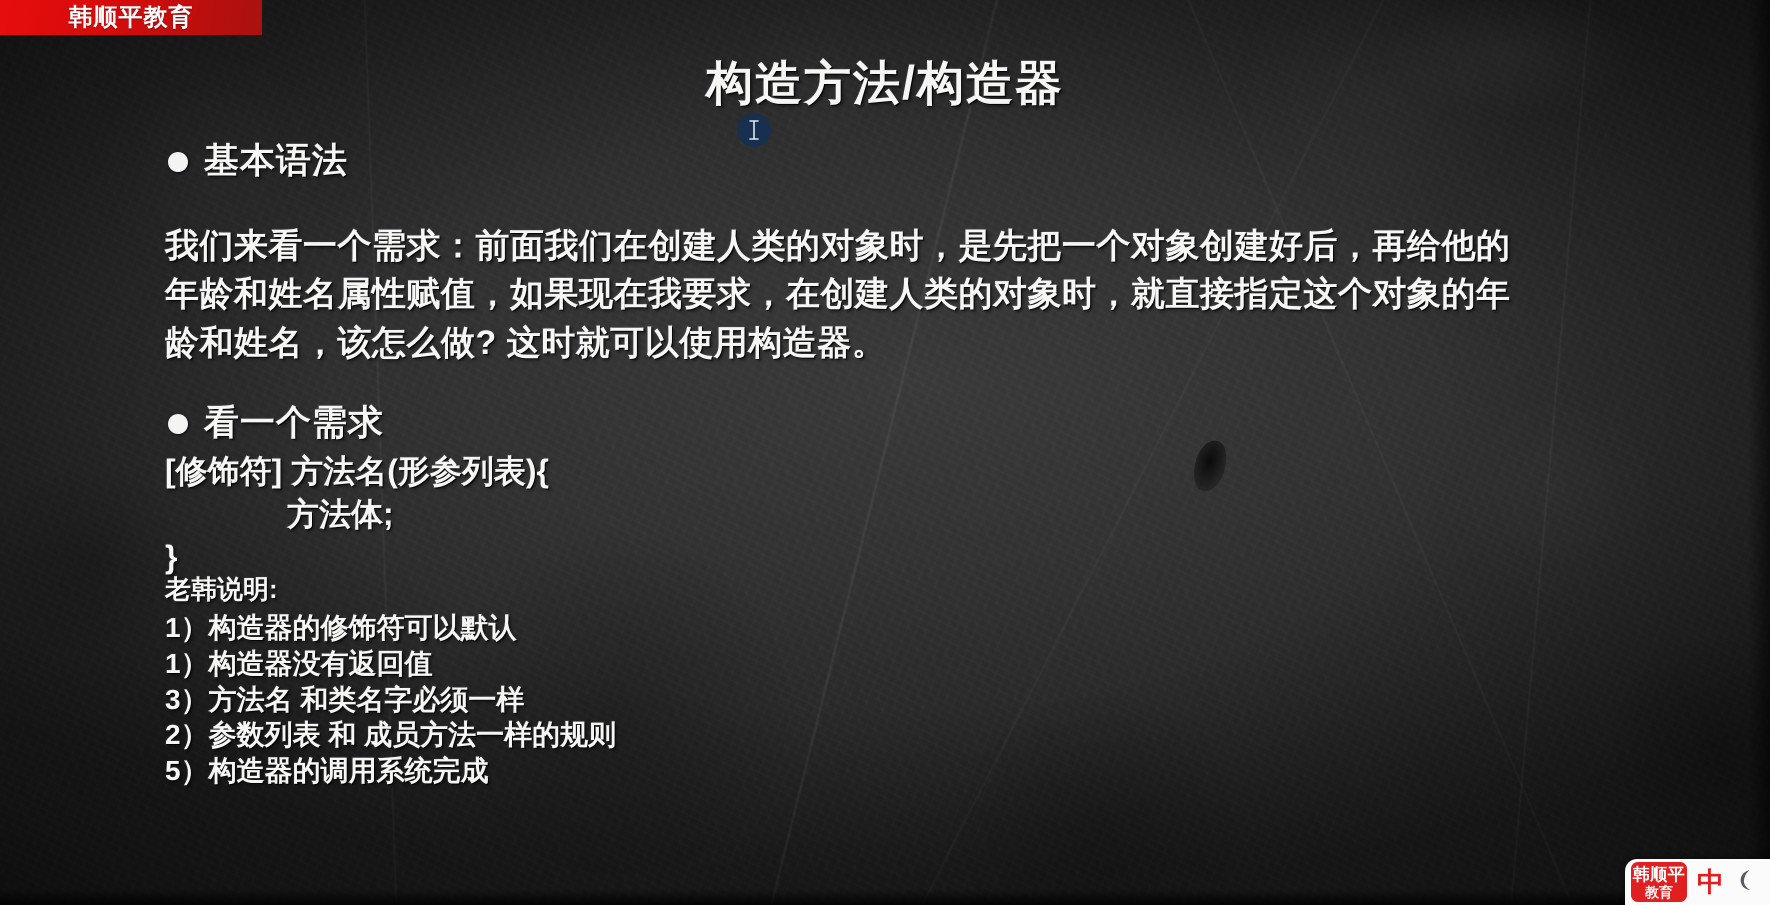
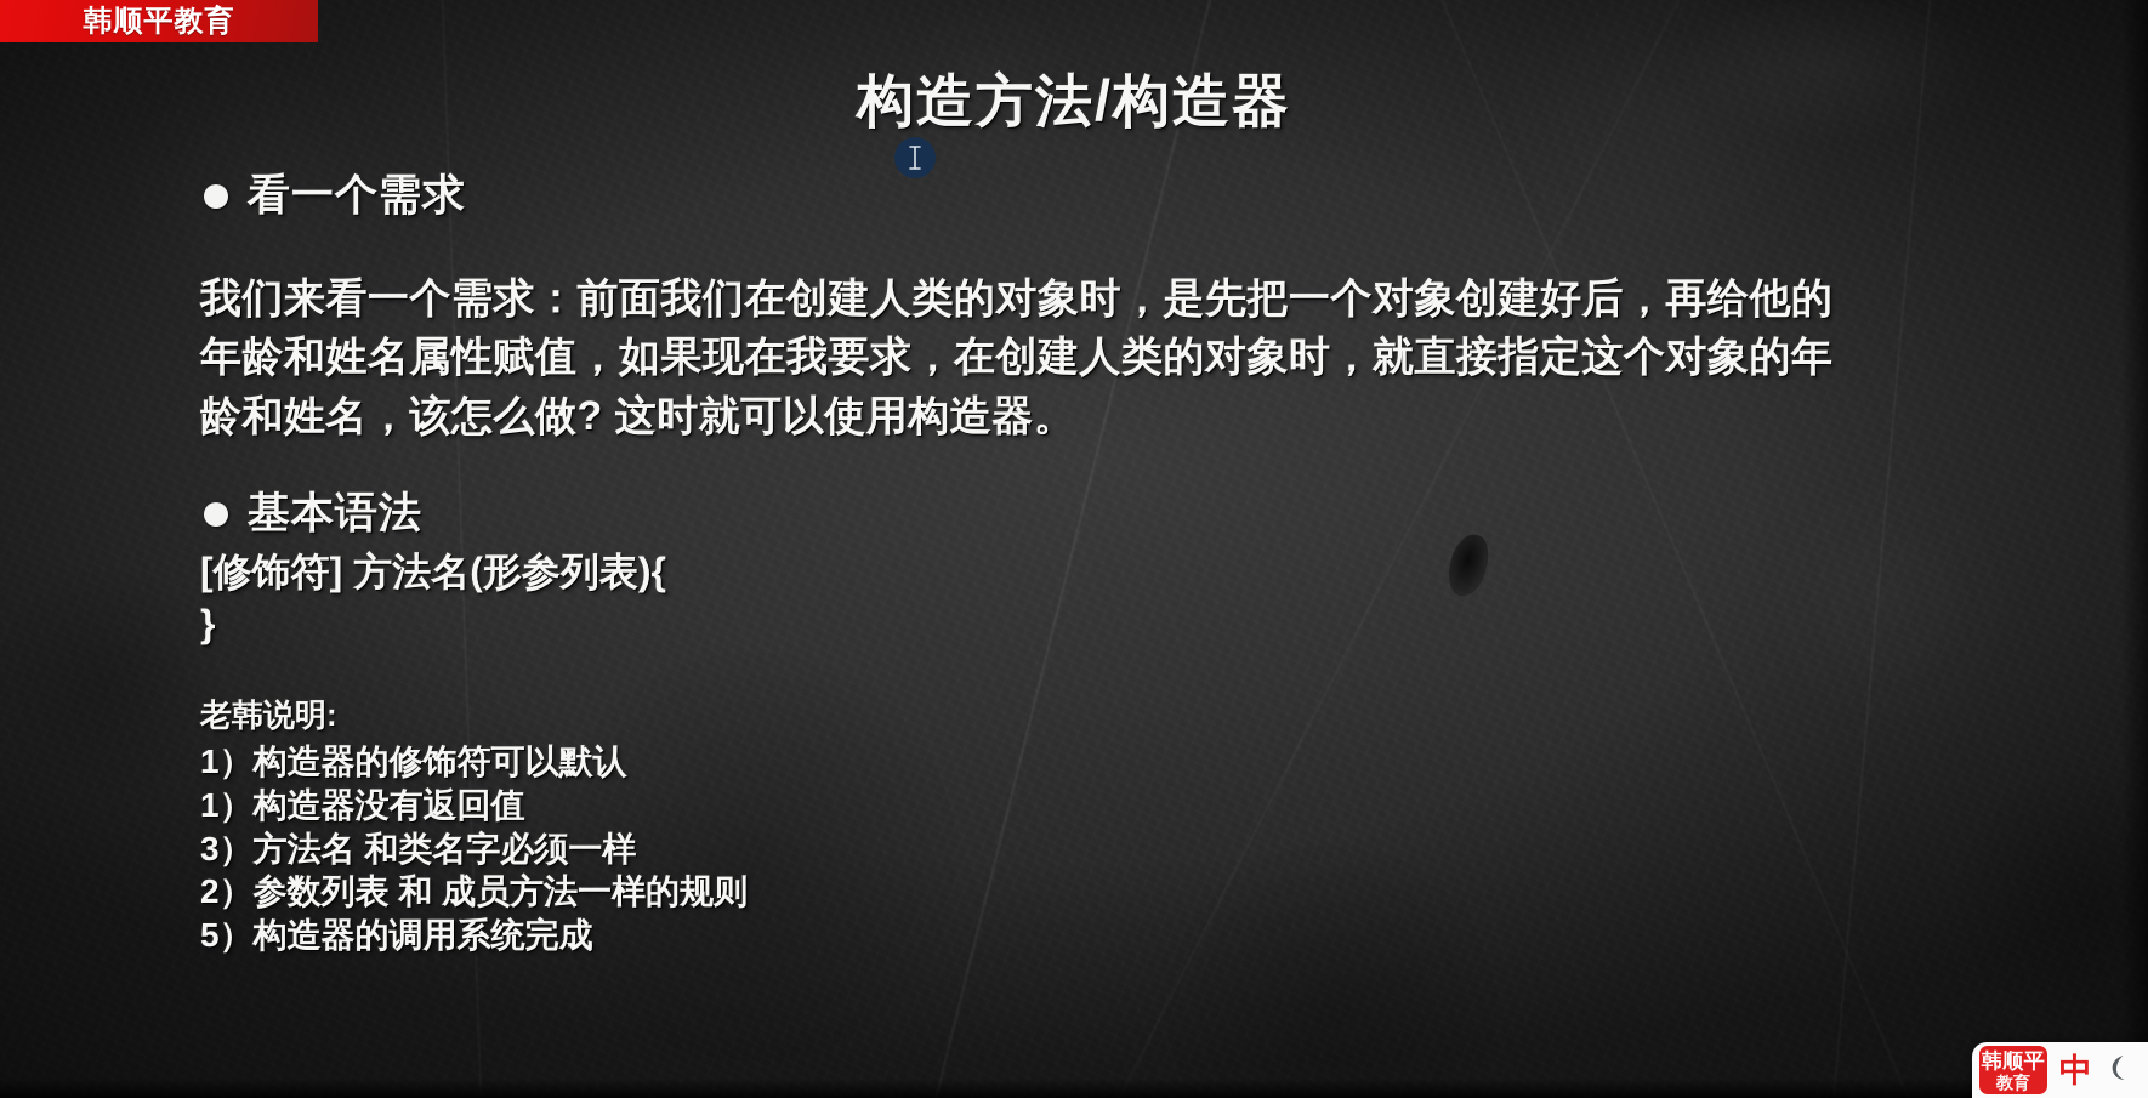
  韩顺平教育
  构造方法/构造器
- 基本语法
+ 看一个需求
  我们来看一个需求：前面我们在创建人类的对象时，是先把一个对象创建好后，再给他的年龄和姓名属性赋值，如果现在我要求，在创建人类的对象时，就直接指定这个对象的年龄和姓名，该怎么做? 这时就可以使用构造器。
- 看一个需求
+ 基本语法
  [修饰符] 方法名(形参列表){
- 方法体;
  }
  老韩说明:
  1）构造器的修饰符可以默认
  1）构造器没有返回值
  3）方法名 和类名字必须一样
  2）参数列表 和 成员方法一样的规则
  5）构造器的调用系统完成
  韩顺平
  教育
  中
